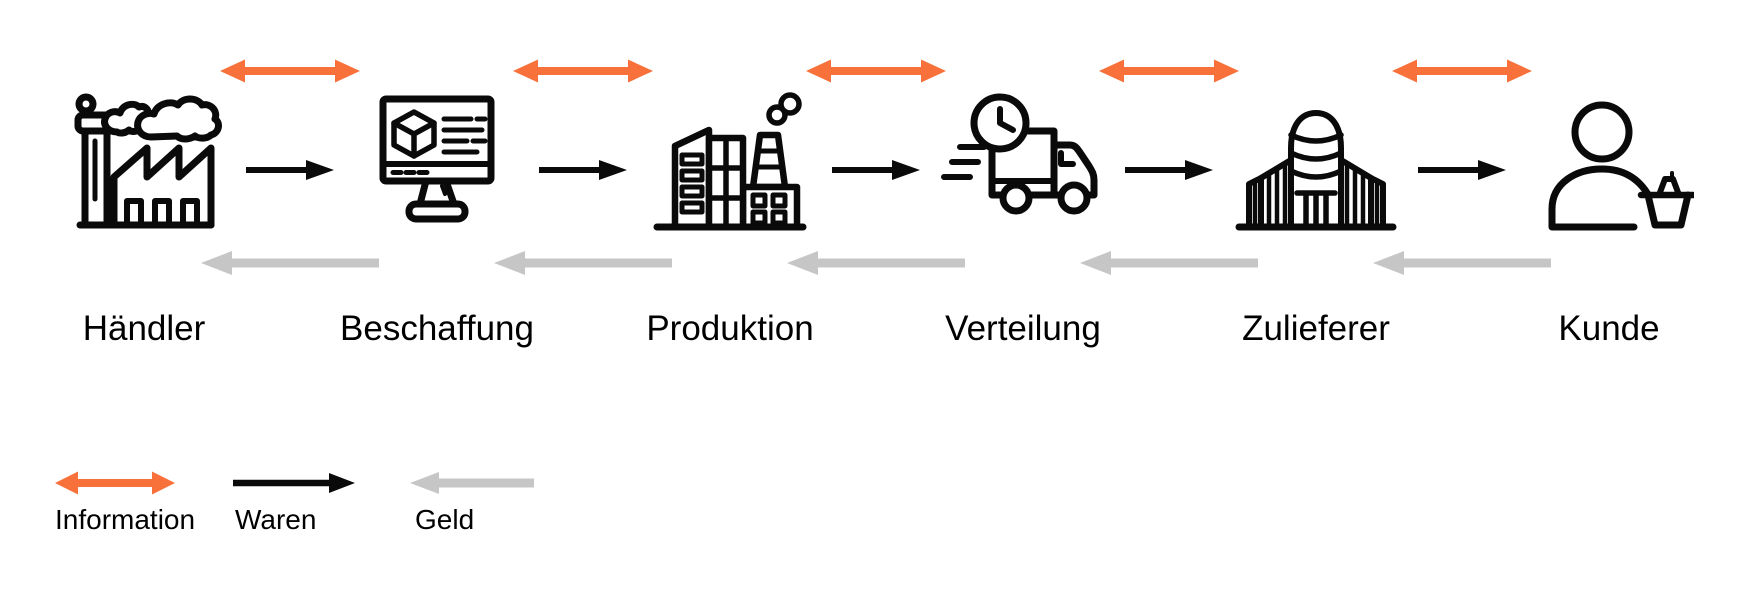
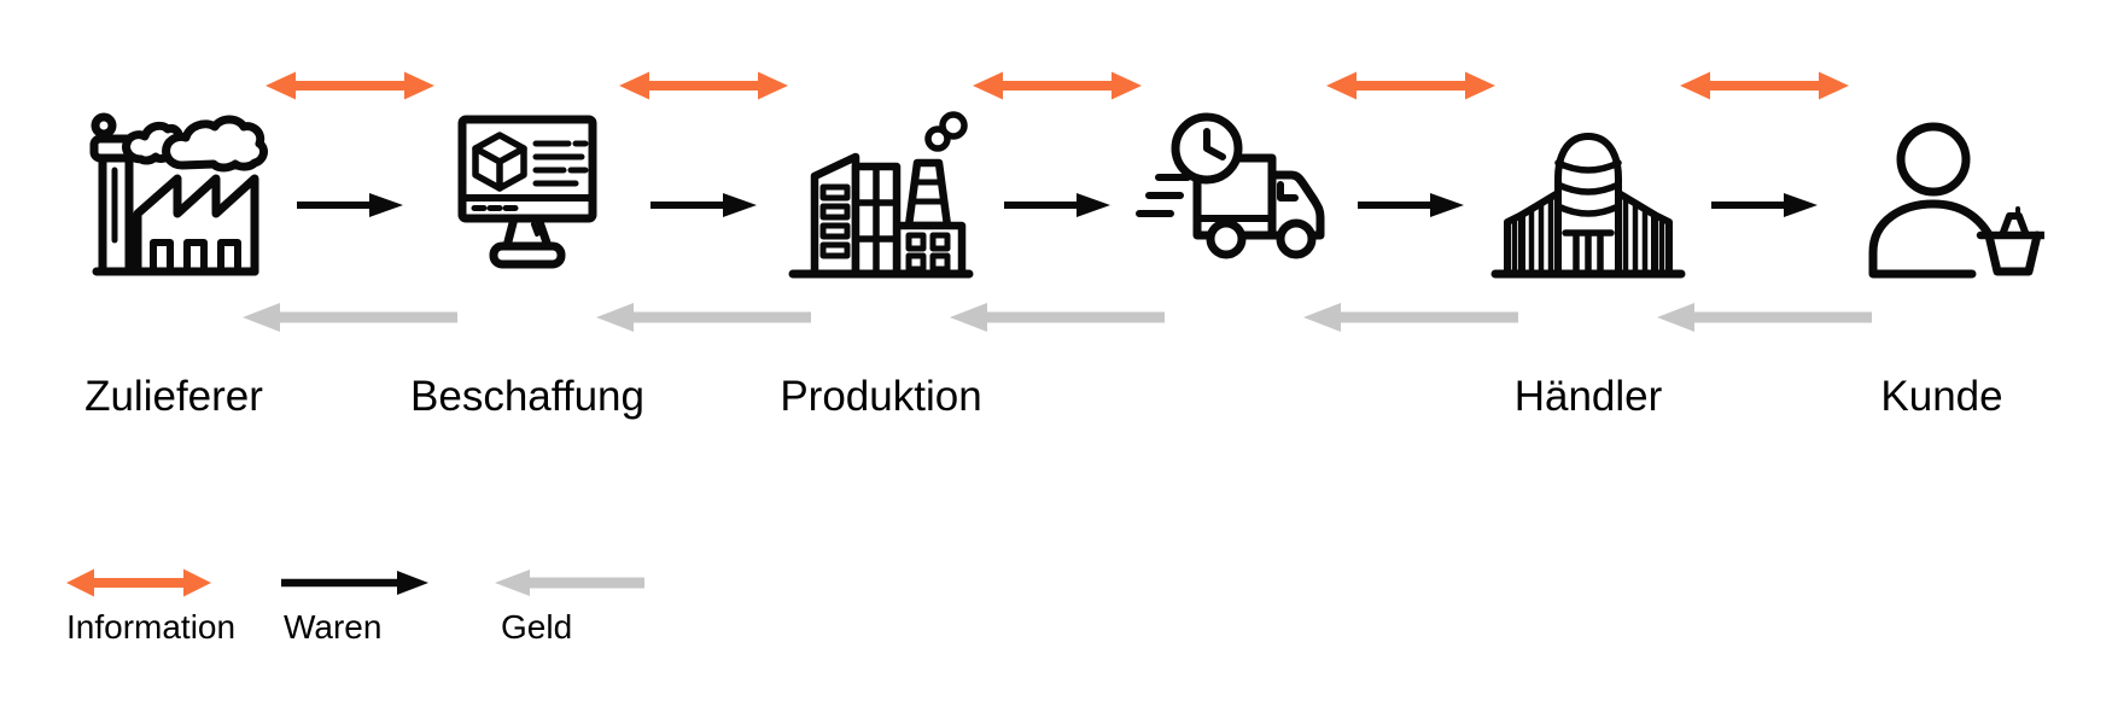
- Händler
+ Zulieferer
  Beschaffung
  Produktion
- Verteilung
- Zulieferer
+ Händler
  Kunde
  Information
  Waren
  Geld
